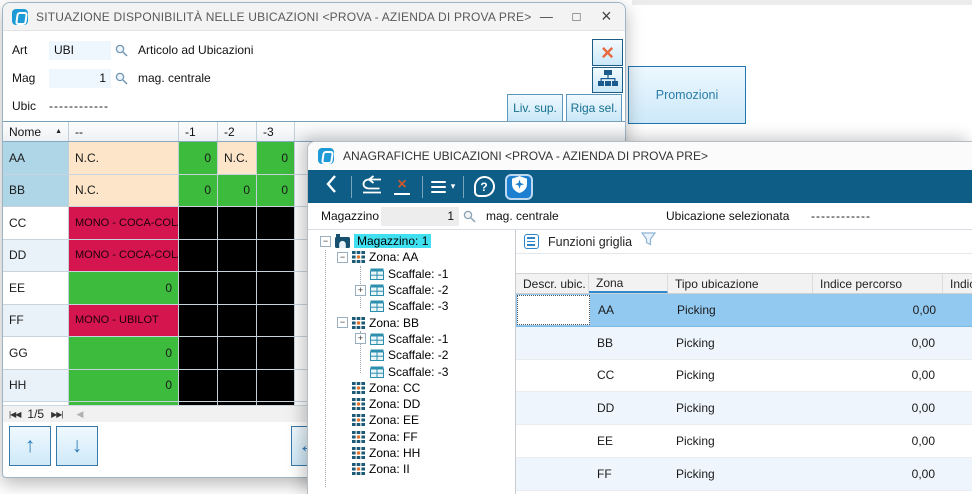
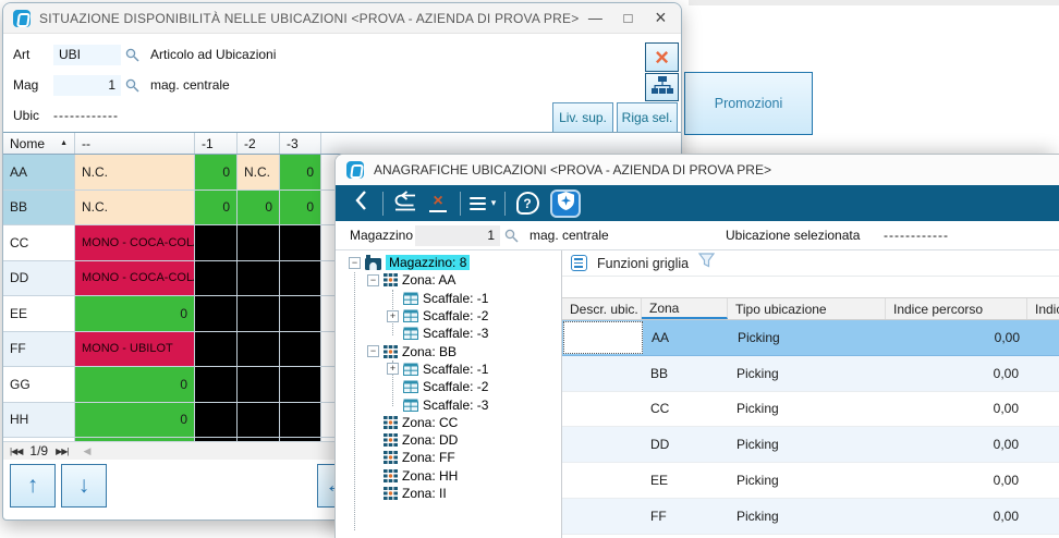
  SITUAZIONE DISPONIBILITÀ NELLE UBICAZIONI <PROVA - AZIENDA DI PROVA PRE>
  —
  □
  ×
  Art
  UBI
  Articolo ad Ubicazioni
  Mag
  1
  mag. centrale
  Ubic
  ------------
  ×
  Liv. sup.
  Riga sel.
  Nome
  --
  -1
  -2
  -3
  AA
  N.C.
  0
  N.C.
  0
  BB
  N.C.
  0
  0
  0
  CC
  MONO - COCA-COL
  DD
  MONO - COCA-COL
  EE
  0
  FF
  MONO - UBILOT
  GG
  0
  HH
  0
  |◀◀
- 1/5
+ 1/9
  ▶▶|
  ◀
  ↑
  ↓
  Promozioni
  ANAGRAFICHE UBICAZIONI <PROVA - AZIENDA DI PROVA PRE>
  ×
  ▾
  ?
  Magazzino
  1
  mag. centrale
  Ubicazione selezionata
  ------------
  −
- Magazzino: 1
+ Magazzino: 8
  −
  Zona: AA
  Scaffale: -1
  +
  Scaffale: -2
  Scaffale: -3
  −
  Zona: BB
  +
  Scaffale: -1
  Scaffale: -2
  Scaffale: -3
  Zona: CC
  Zona: DD
- Zona: EE
  Zona: FF
  Zona: HH
  Zona: II
  Funzioni griglia
  Descr. ubic.
  Zona
  Tipo ubicazione
  Indice percorso
  AA
  Picking
  0,00
  BB
  Picking
  0,00
  CC
  Picking
  0,00
  DD
  Picking
  0,00
  EE
  Picking
  0,00
  FF
  Picking
  0,00
